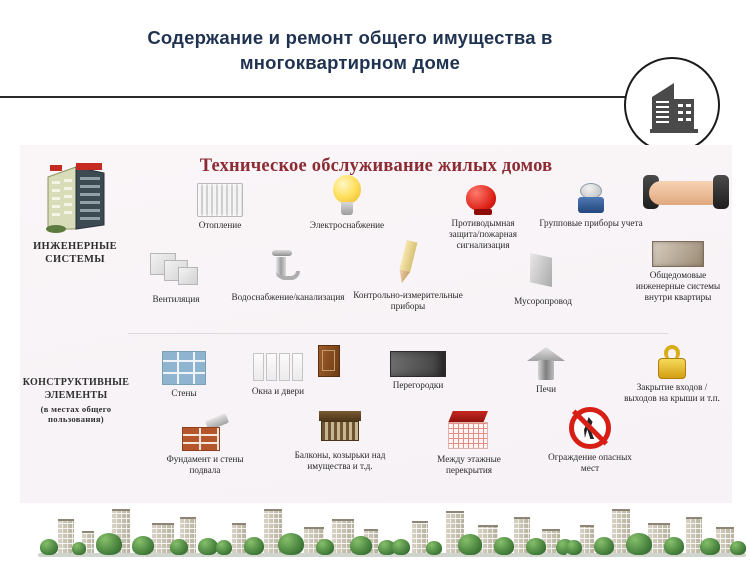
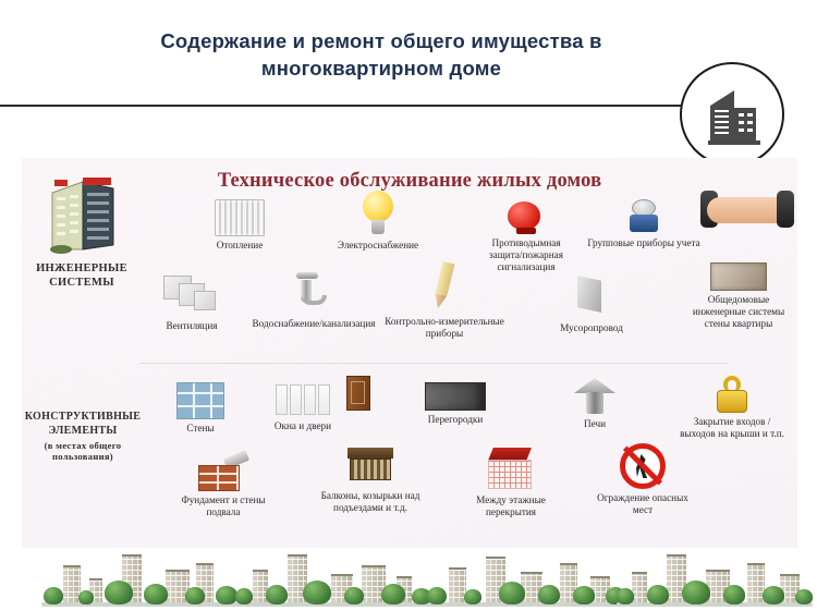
  Содержание и ремонт общего имущества в многоквартирном доме
  Техническое обслуживание жилых домов
  ИНЖЕНЕРНЫЕ СИСТЕМЫ
  Отопление
  Электроснабжение
  Противодымная защита/пожарная сигнализация
  Групповые приборы учета
  Вентиляция
  Водоснабжение/канализация
  Контрольно-измерительные приборы
  Мусоропровод
- Общедомовые инженерные системы внутри квартиры
+ Общедомовые инженерные системы стены квартиры
  КОНСТРУКТИВНЫЕ ЭЛЕМЕНТЫ
  (в местах общего пользования)
  Стены
  Окна и двери
  Перегородки
  Печи
  Закрытие входов / выходов на крыши и т.п.
  Фундамент и стены подвала
- Балконы, козырьки над имущества и т.д.
+ Балконы, козырьки над подъездами и т.д.
  Между этажные перекрытия
  Ограждение опасных мест
